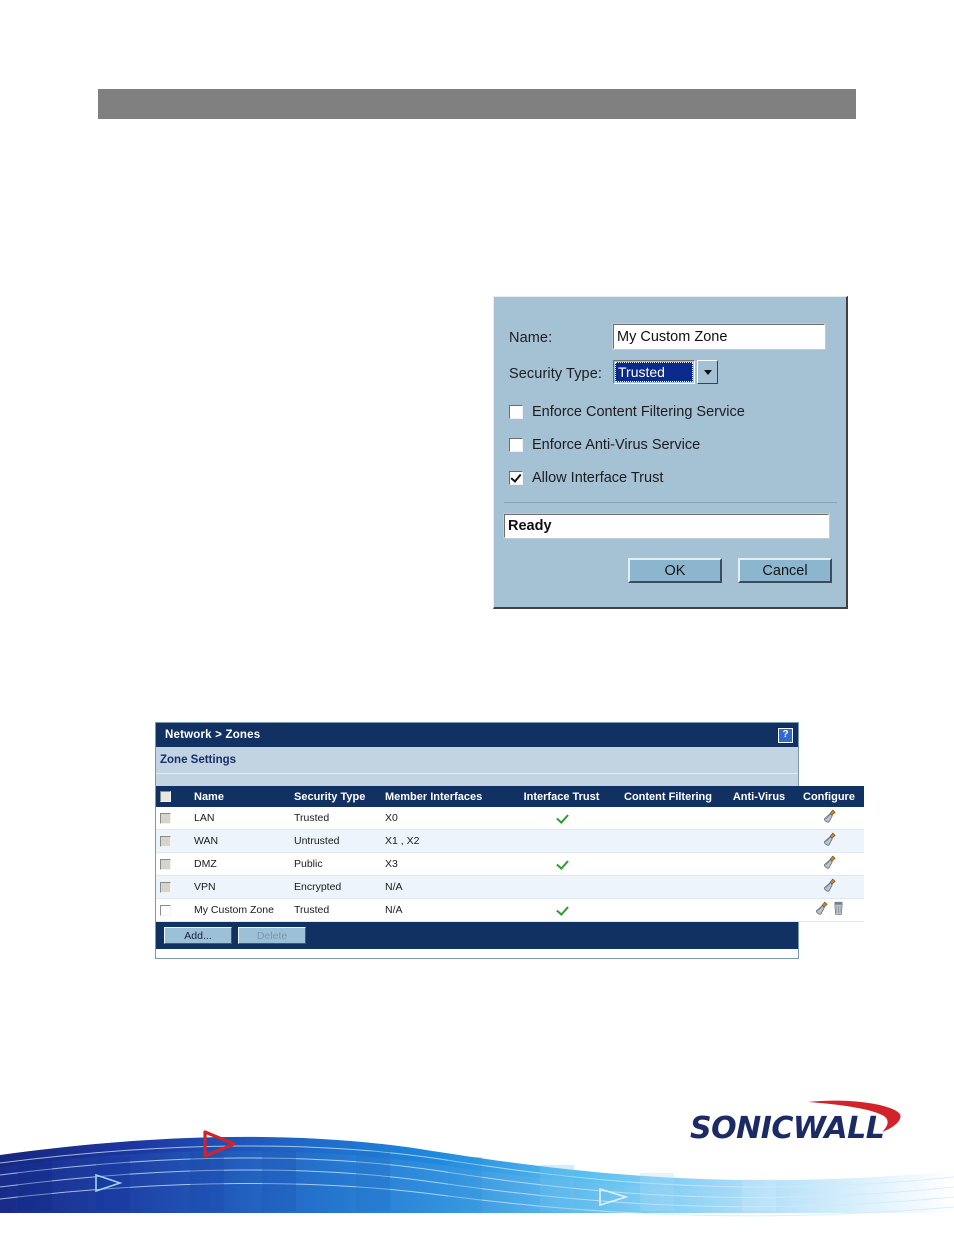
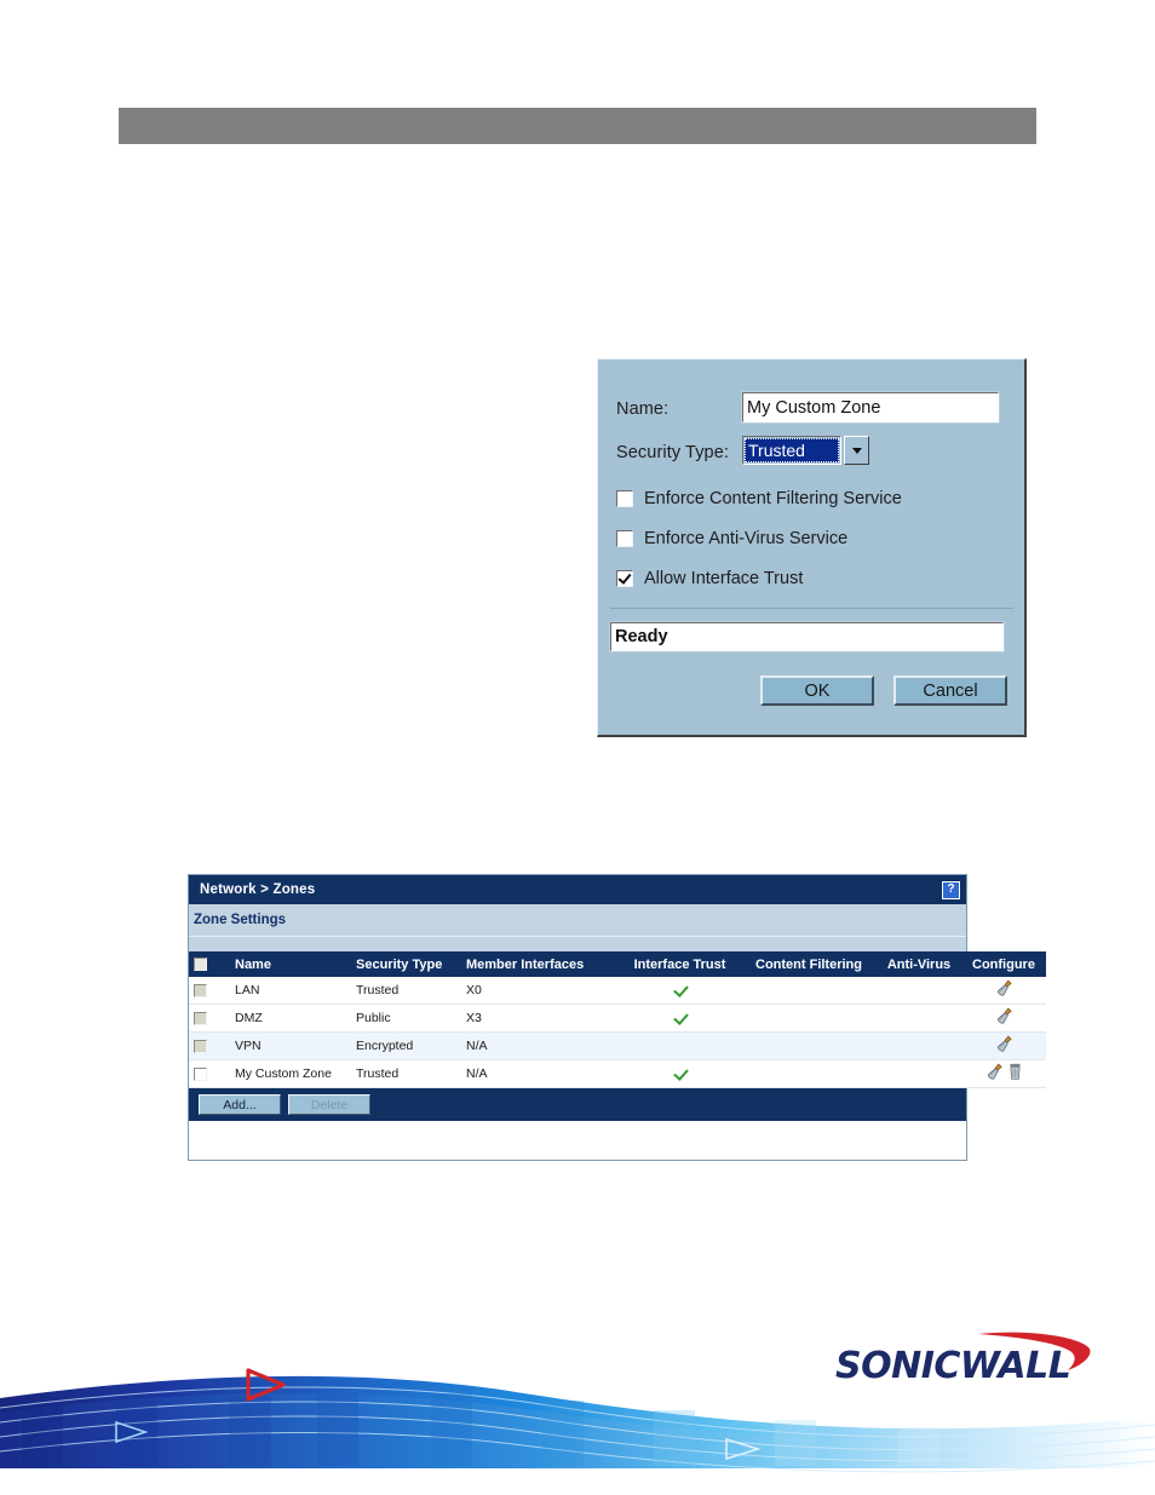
  Name:
  My Custom Zone
  Security Type:
  Trusted
  Enforce Content Filtering Service
  Enforce Anti-Virus Service
  Allow Interface Trust
  Ready
  OK
  Cancel
  Network > Zones
  ?
  Zone Settings
  	Name	Security Type	Member Interfaces	Interface Trust	Content Filtering	Anti-Virus	Configure
  	LAN	Trusted	X0
- 	WAN	Untrusted	X1 , X2
  	DMZ	Public	X3
  	VPN	Encrypted	N/A
  	My Custom Zone	Trusted	N/A
  Add...
  Delete
  SONICWALL
